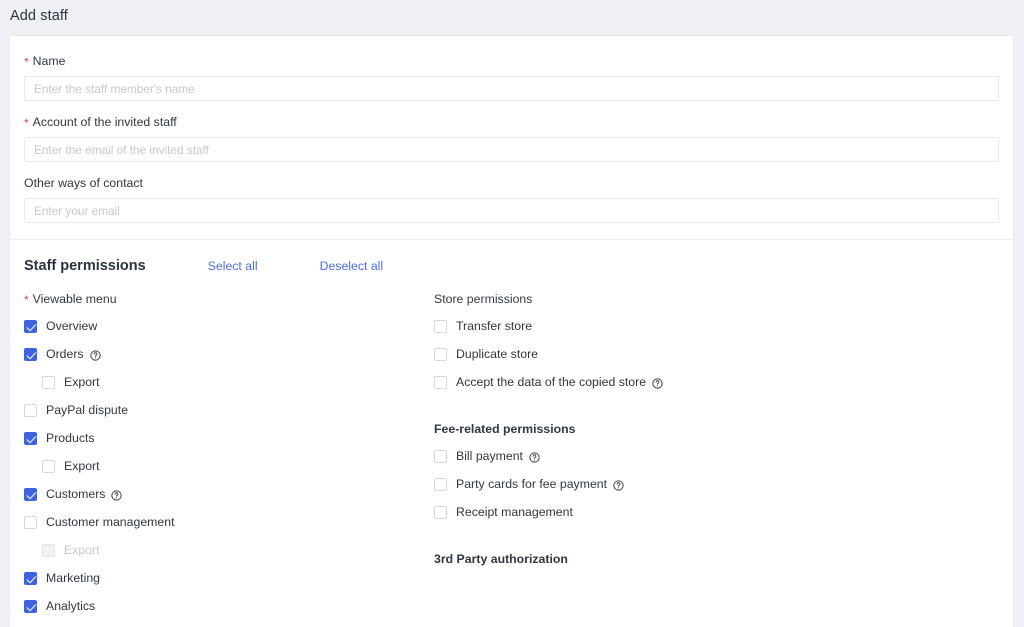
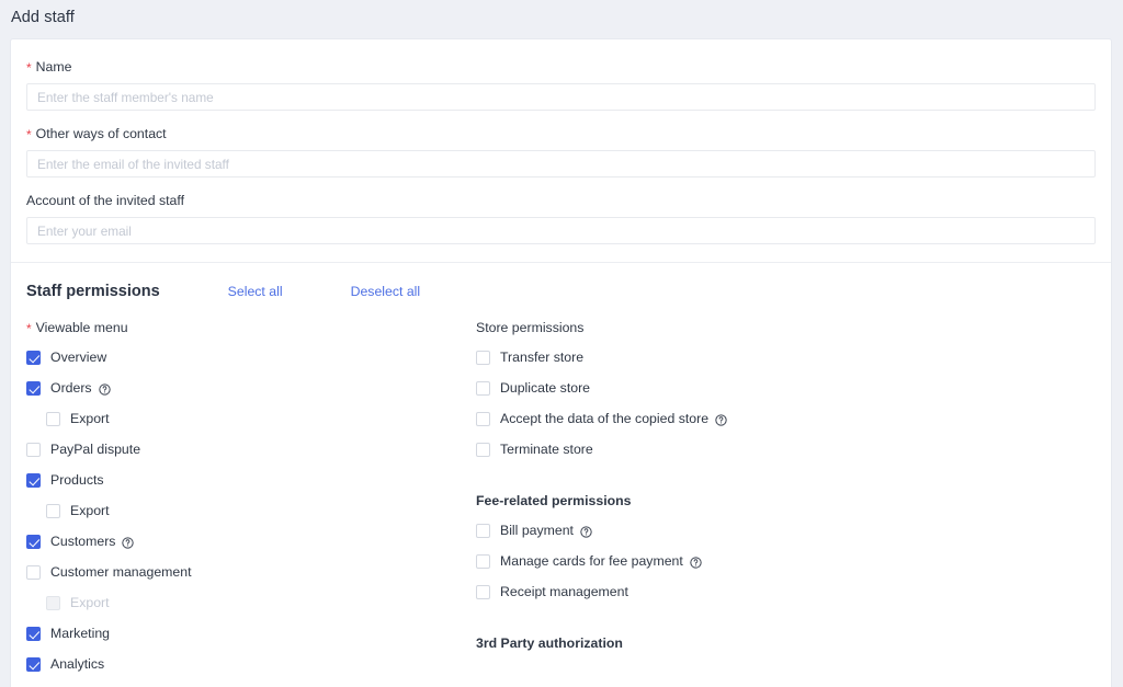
  Add staff
  *
  Name
  Enter the staff member's name
  *
- Account of the invited staff
+ Other ways of contact
  Enter the email of the invited staff
- Other ways of contact
+ Account of the invited staff
  Enter your email
  Staff permissions
  Select all
  Deselect all
  *
  Viewable menu
  Overview
  Orders
  Export
  PayPal dispute
  Products
  Export
  Customers
  Customer management
  Export
  Marketing
  Analytics
  Store permissions
  Transfer store
  Duplicate store
  Accept the data of the copied store
+ Terminate store
  Fee-related permissions
  Bill payment
- Party cards for fee payment
+ Manage cards for fee payment
  Receipt management
  3rd Party authorization
